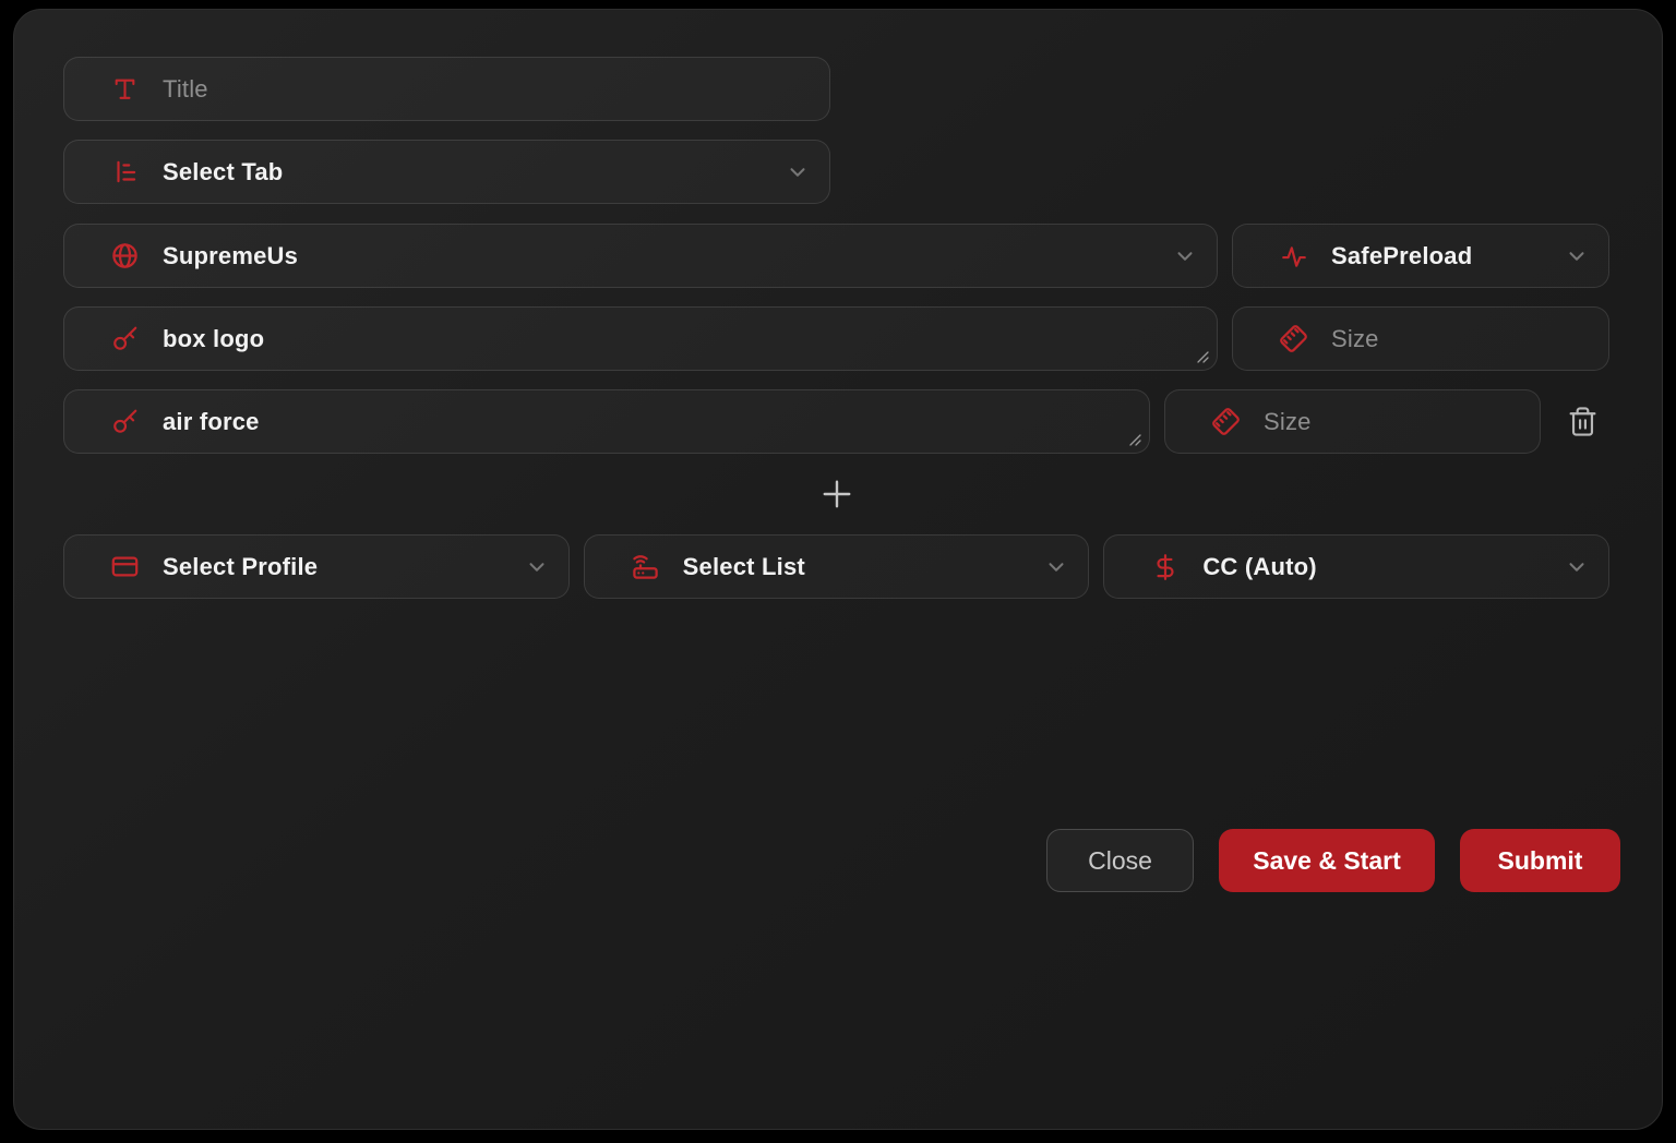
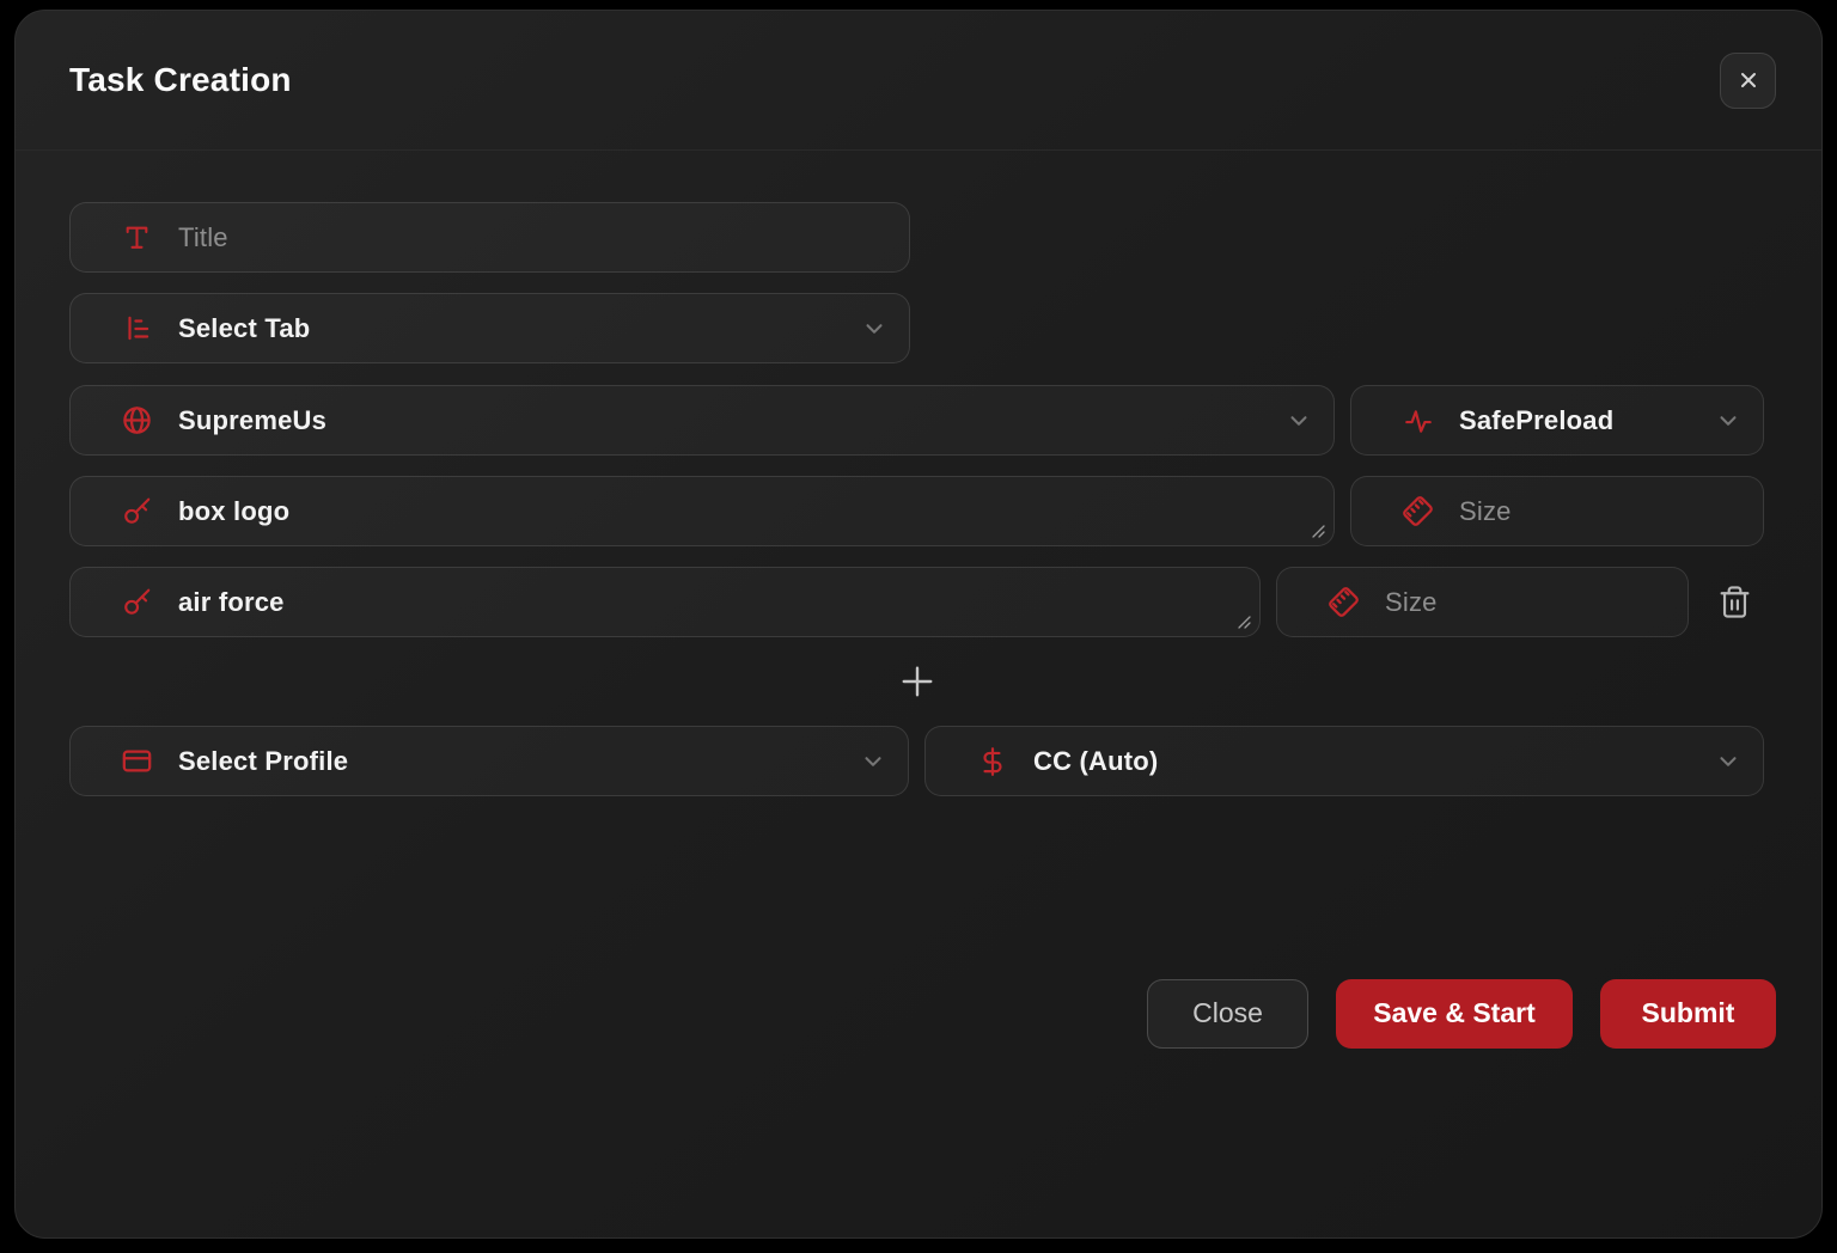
+ Task Creation
  Title
  Select Tab
  SupremeUs
  SafePreload
  box logo
  Size
  air force
  Size
  Select Profile
- Select List
  CC (Auto)
  Close
  Save & Start
  Submit
